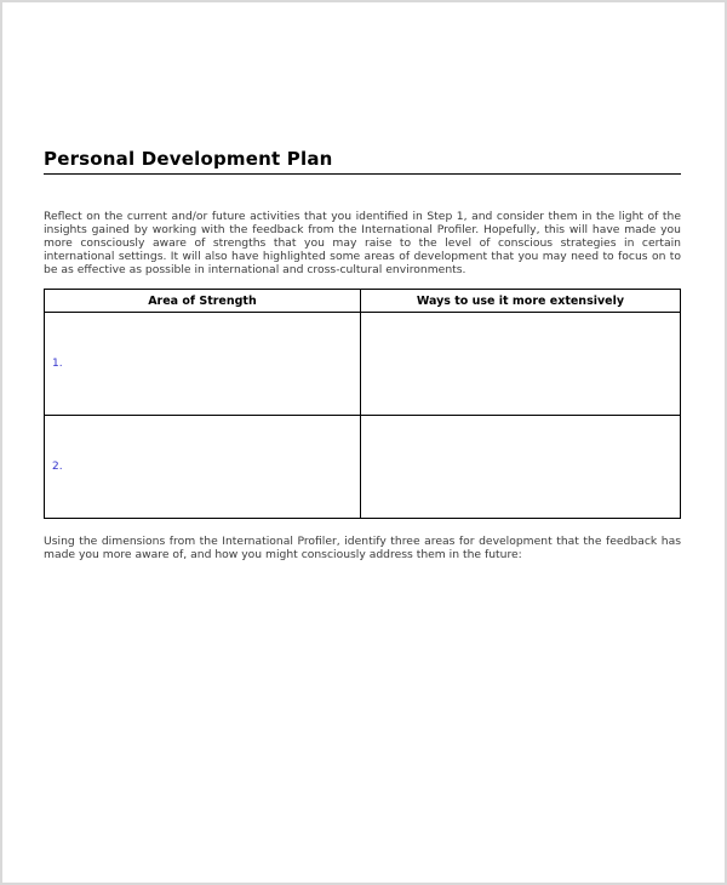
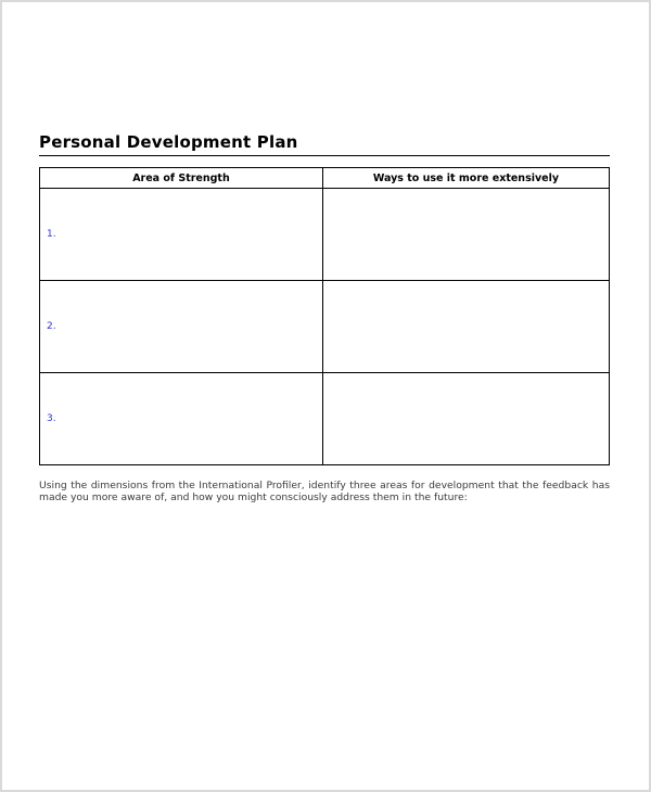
  Personal Development Plan
- Reflect on the current and/or future activities that you identified in Step 1, and consider them in the light of the insights gained by working with the feedback from the International Profiler. Hopefully, this will have made you more consciously aware of strengths that you may raise to the level of conscious strategies in certain international settings. It will also have highlighted some areas of development that you may need to focus on to be as effective as possible in international and cross-cultural environments.
  Area of Strength	Ways to use it more extensively
  1.
  2.
+ 3.
  Using the dimensions from the International Profiler, identify three areas for development that the feedback has made you more aware of, and how you might consciously address them in the future:
